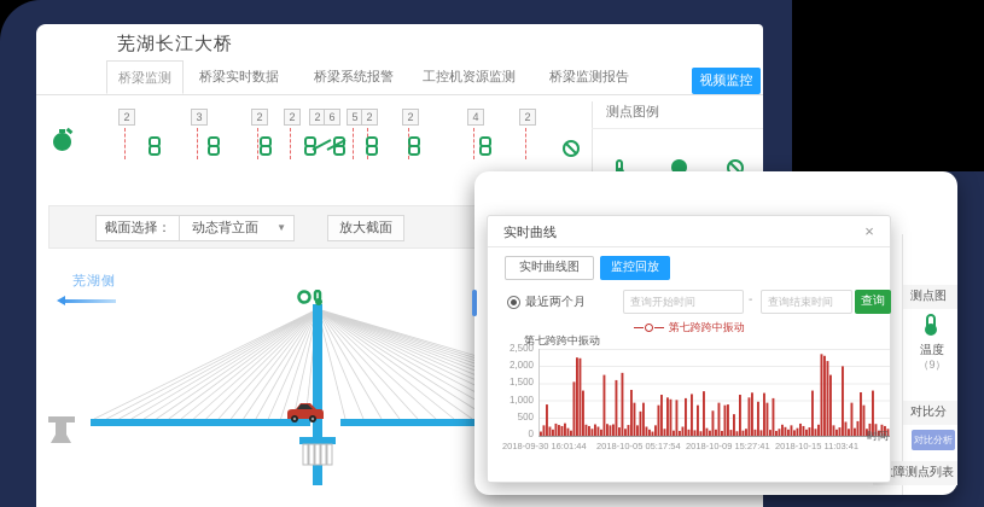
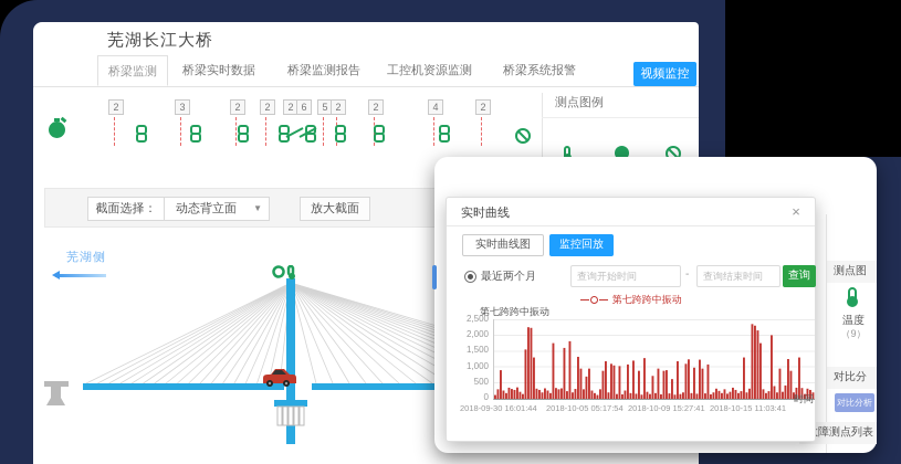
  芜湖长江大桥
  桥梁监测
  桥梁实时数据
- 桥梁系统报警
+ 桥梁监测报告
  工控机资源监测
- 桥梁监测报告
+ 桥梁系统报警
  视频监控
  2
  3
  2
  2
  2
  6
  5
  2
  2
  4
  2
  测点图例
  截面选择：
  动态背立面
  ▼
  放大截面
  芜湖侧
  测点图
  温度
  （9）
  对比分
  对比分析
  障测点列表
  实时曲线
  ×
  实时曲线图
  监控回放
  最近两个月
  查询开始时间
  -
  查询结束时间
  查询
  第七跨跨中振动
  第七跨跨中振动
  2,500
  2,000
  1,500
  1,000
  500
  0
  2018-09-30 16:01:44
  2018-10-05 05:17:54
  2018-10-09 15:27:41
  2018-10-15 11:03:41
  时间
